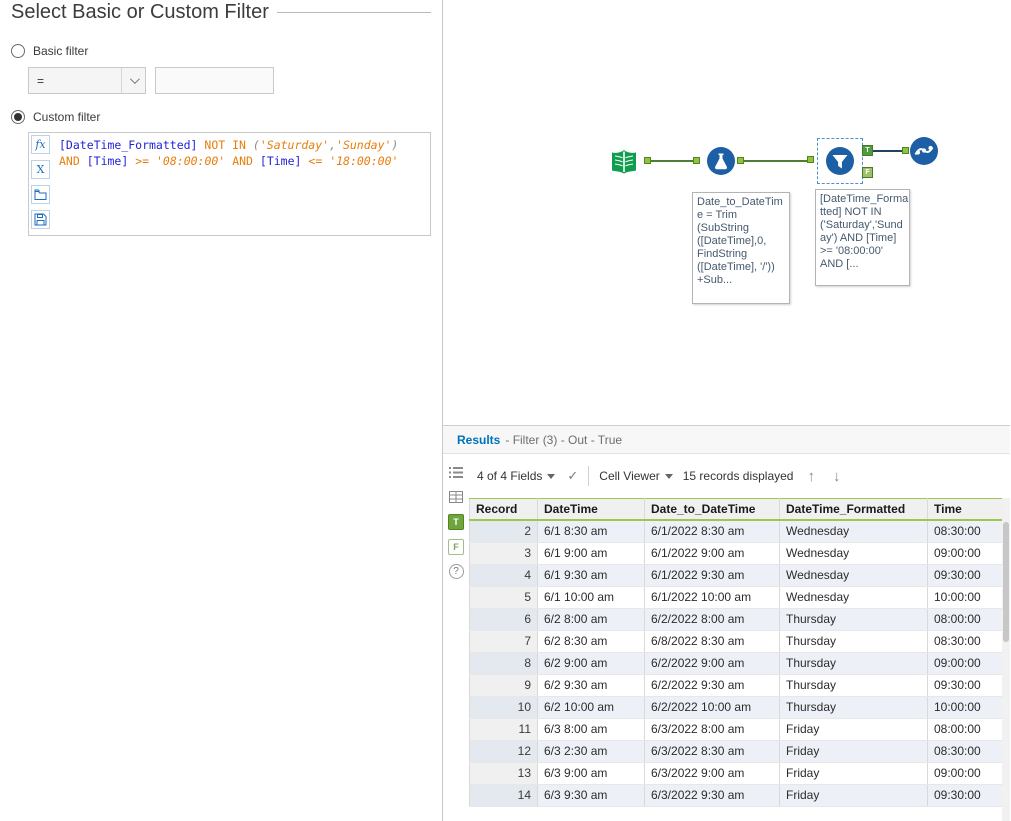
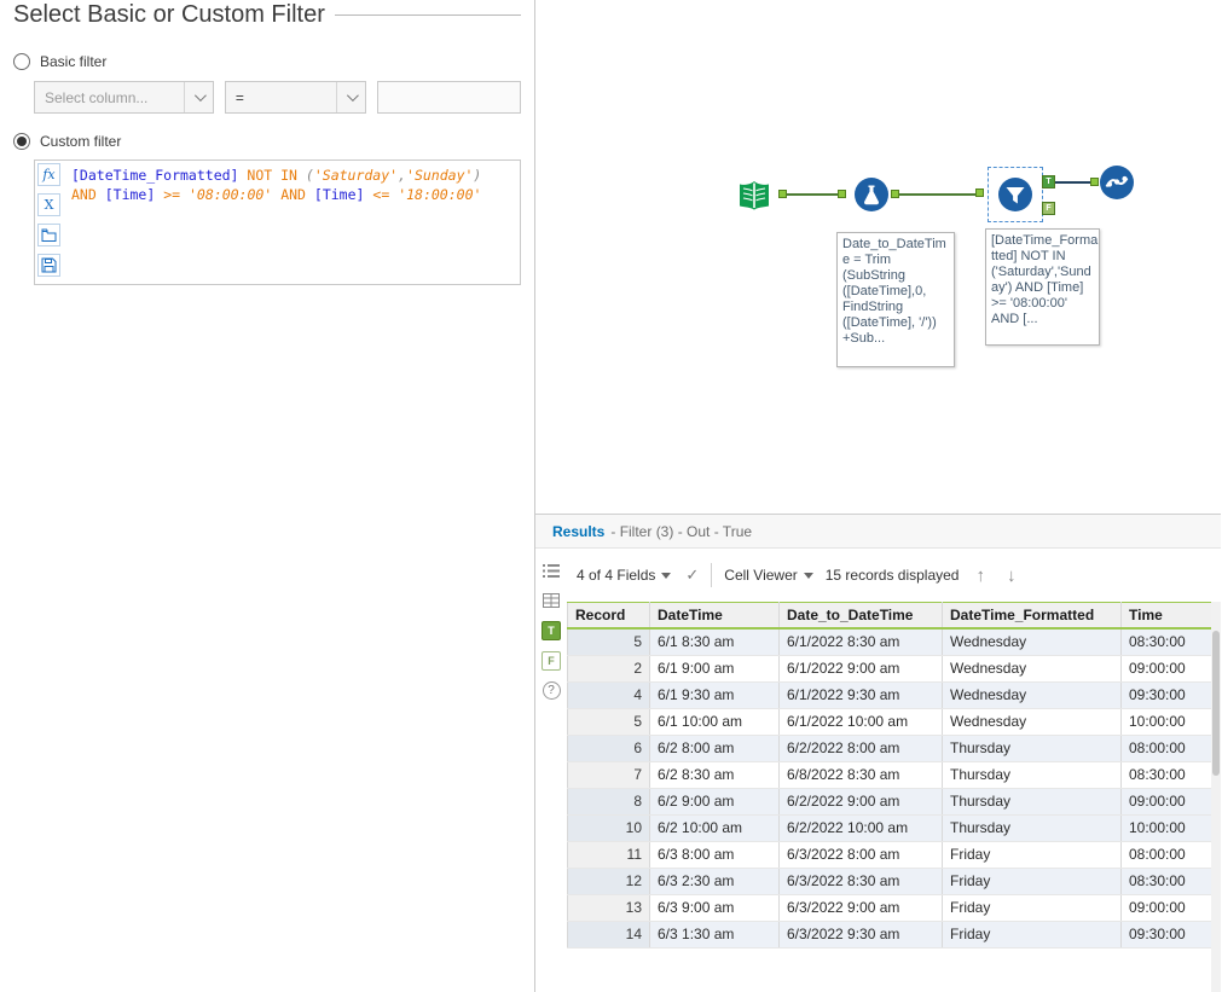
  Select Basic or Custom Filter
  Basic filter
+ Select column...
  =
  Custom filter
  fx
  X
  [DateTime_Formatted] NOT IN ('Saturday','Sunday')
  AND [Time] >= '08:00:00' AND [Time] <= '18:00:00'
  Date_to_DateTim
  e = Trim
  (SubString
  ([DateTime],0,
  FindString
  ([DateTime], '/'))
  +Sub...
  [DateTime_Forma
  tted] NOT IN
  ('Saturday','Sund
  ay') AND [Time]
  >= '08:00:00'
  AND [...
  Results
  - Filter (3) - Out - True
  T
  F
  ?
  4 of 4 Fields
  ✓
  Cell Viewer
  15 records displayed
  ↑
  ↓
  Record	DateTime	Date_to_DateTime	DateTime_Formatted	Time
- 2	6/1 8:30 am	6/1/2022 8:30 am	Wednesday	08:30:00
+ 5	6/1 8:30 am	6/1/2022 8:30 am	Wednesday	08:30:00
- 3	6/1 9:00 am	6/1/2022 9:00 am	Wednesday	09:00:00
+ 2	6/1 9:00 am	6/1/2022 9:00 am	Wednesday	09:00:00
  4	6/1 9:30 am	6/1/2022 9:30 am	Wednesday	09:30:00
  5	6/1 10:00 am	6/1/2022 10:00 am	Wednesday	10:00:00
  6	6/2 8:00 am	6/2/2022 8:00 am	Thursday	08:00:00
  7	6/2 8:30 am	6/8/2022 8:30 am	Thursday	08:30:00
  8	6/2 9:00 am	6/2/2022 9:00 am	Thursday	09:00:00
- 9	6/2 9:30 am	6/2/2022 9:30 am	Thursday	09:30:00
  10	6/2 10:00 am	6/2/2022 10:00 am	Thursday	10:00:00
  11	6/3 8:00 am	6/3/2022 8:00 am	Friday	08:00:00
  12	6/3 2:30 am	6/3/2022 8:30 am	Friday	08:30:00
  13	6/3 9:00 am	6/3/2022 9:00 am	Friday	09:00:00
- 14	6/3 9:30 am	6/3/2022 9:30 am	Friday	09:30:00
+ 14	6/3 1:30 am	6/3/2022 9:30 am	Friday	09:30:00
